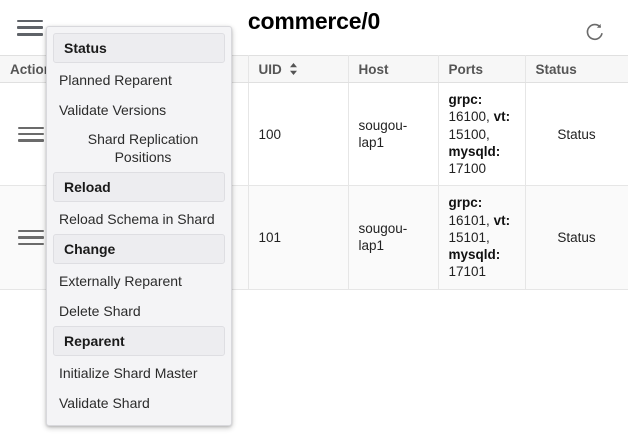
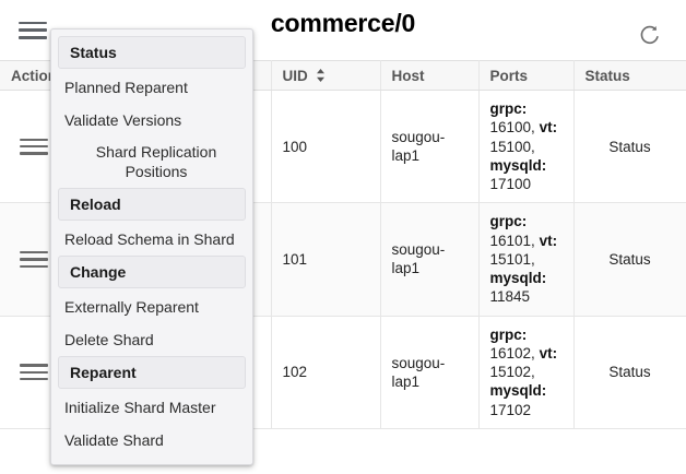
  commerce/0
  Actio	UID	Host	Ports	Status
  	100	sougou-lap1	grpc: 16100, vt: 15100, mysqld: 17100	Status
- 	101	sougou-lap1	grpc: 16101, vt: 15101, mysqld: 17101	Status
+ 	101	sougou-lap1	grpc: 16101, vt: 15101, mysqld: 11845	Status
+ 	102	sougou-lap1	grpc: 16102, vt: 15102, mysqld: 17102	Status
  Status
  Planned Reparent
  Validate Versions
  Shard Replication Positions
  Reload
  Reload Schema in Shard
  Change
  Externally Reparent
  Delete Shard
  Reparent
  Initialize Shard Master
  Validate Shard
